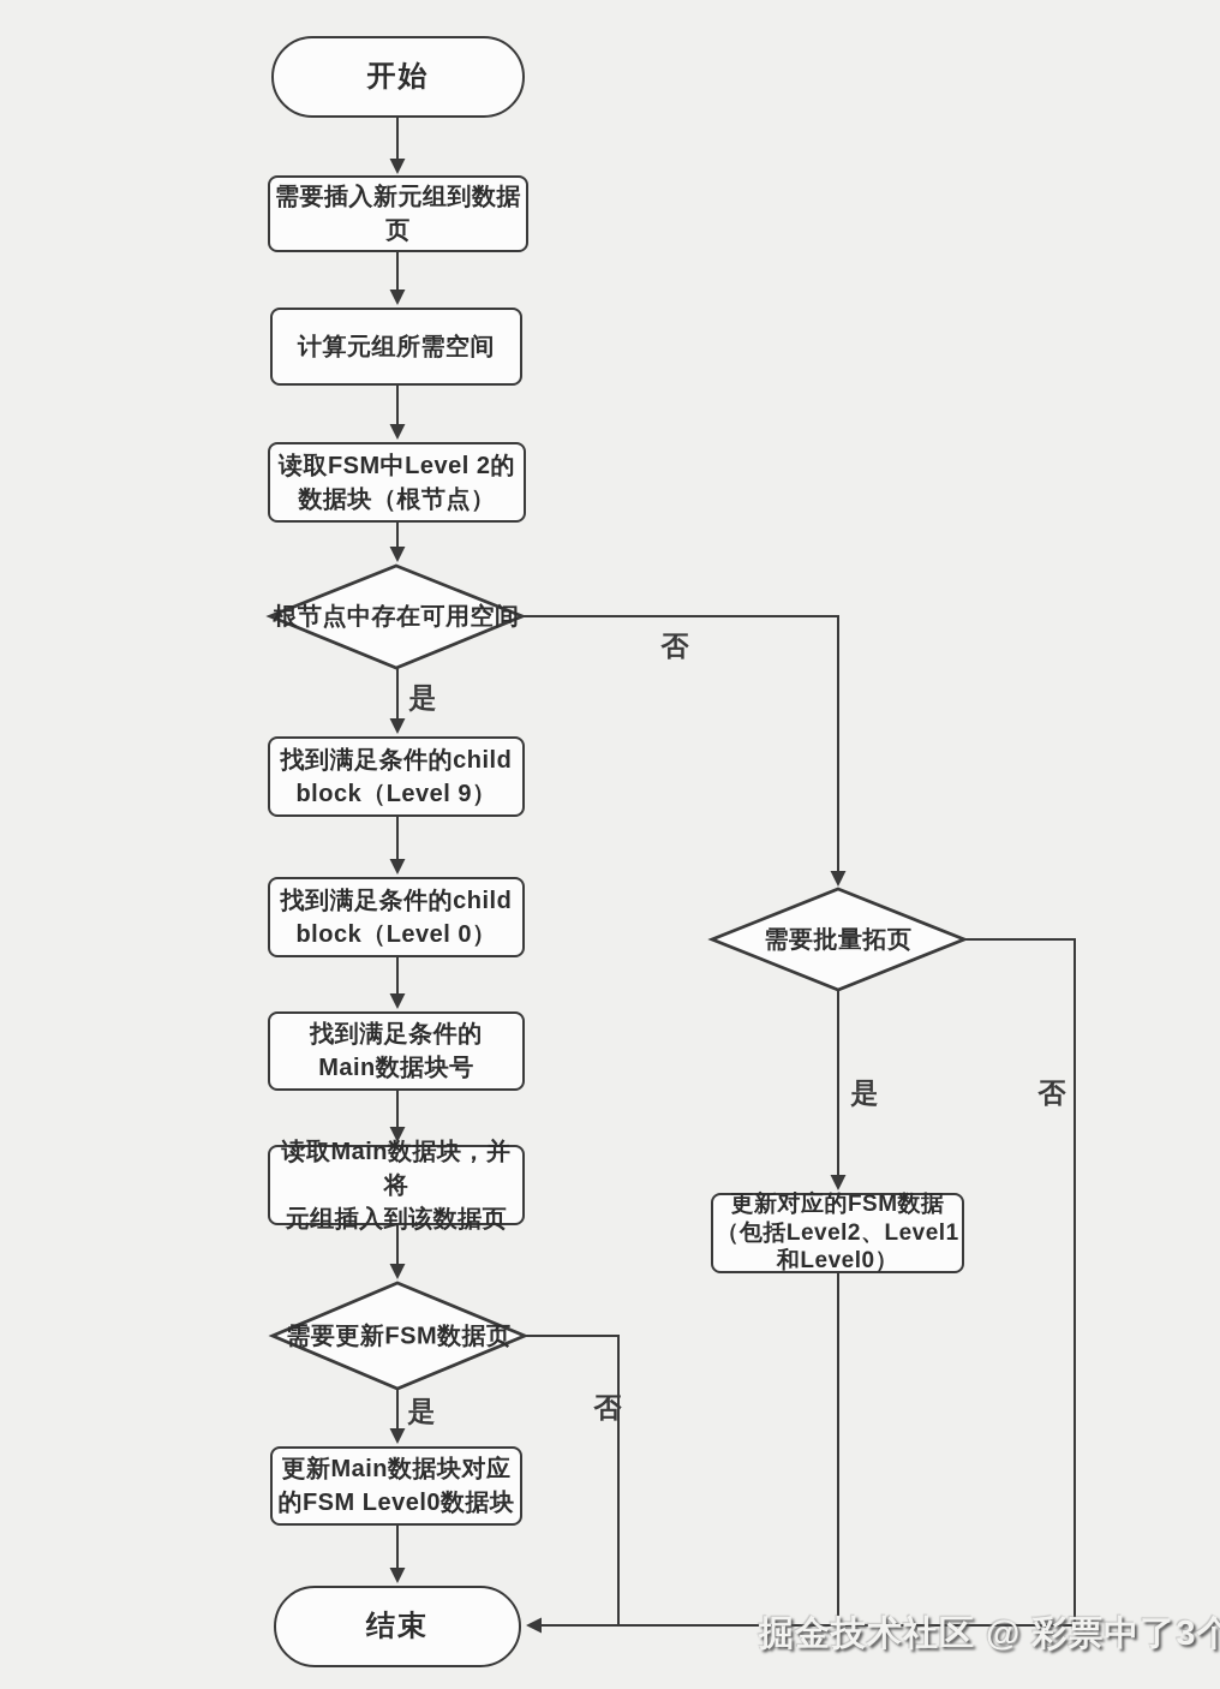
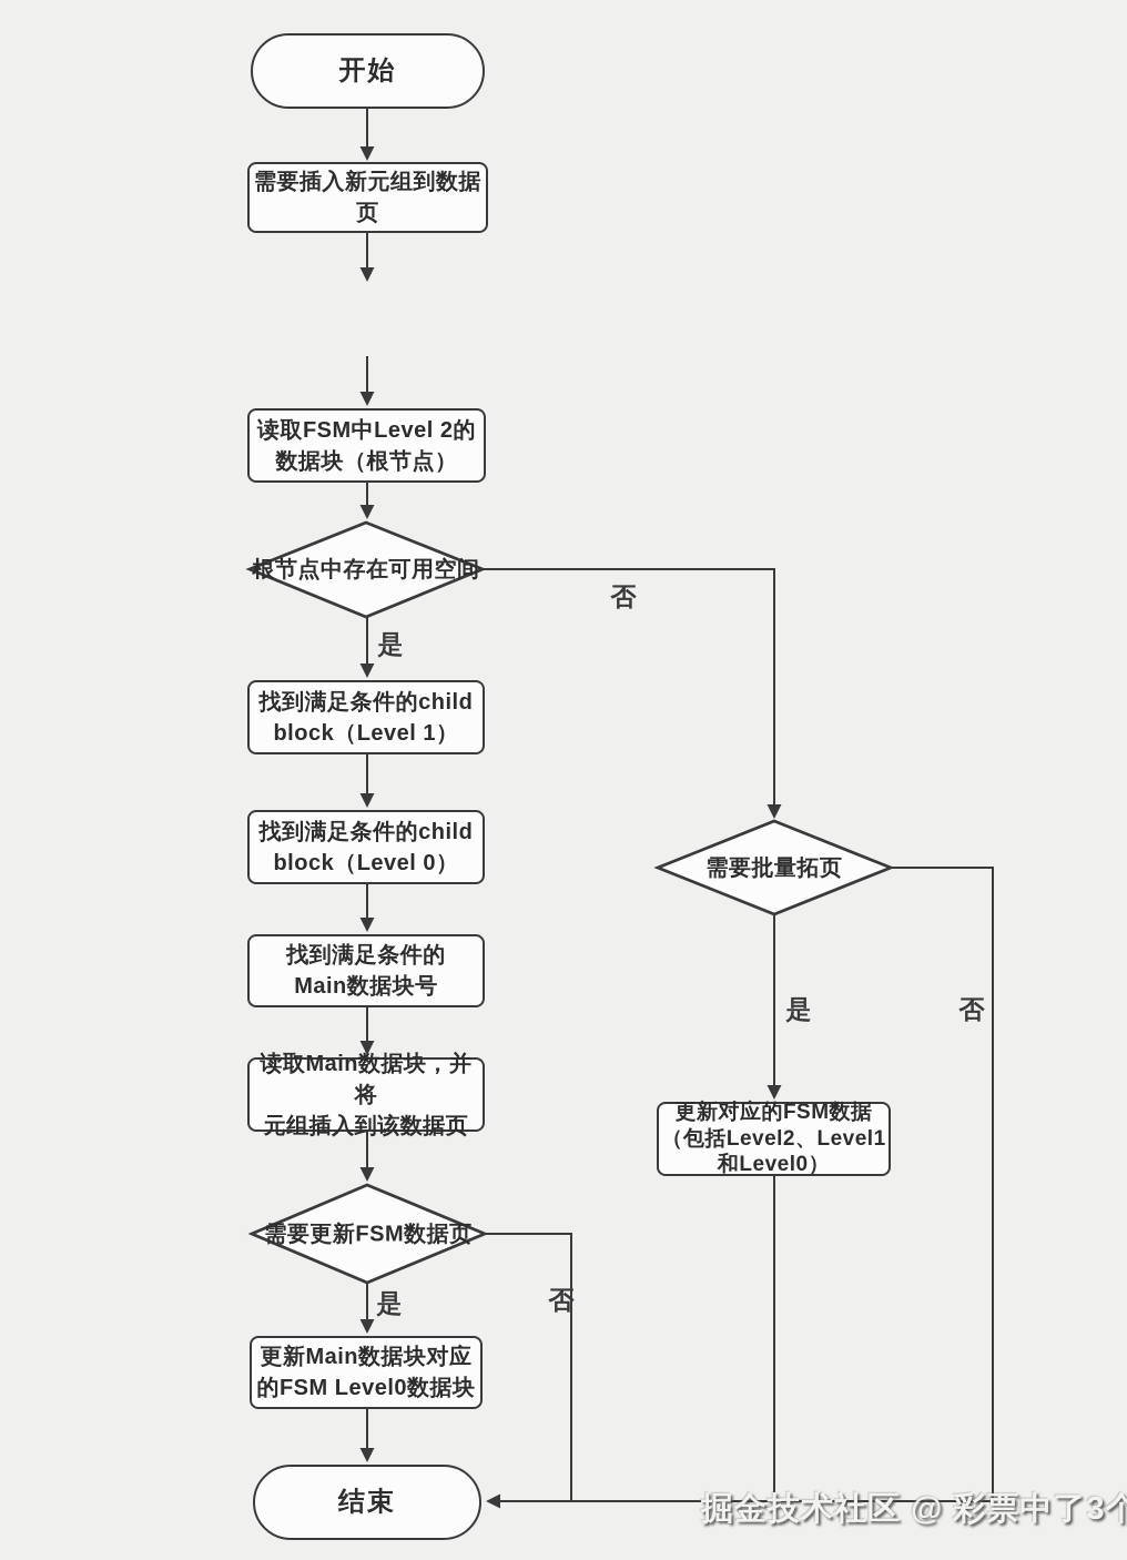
  开始
  需要插入新元组到数据页
- 计算元组所需空间
  读取FSM中Level 2的
  数据块（根节点）
  根节点中存在可用空间
  找到满足条件的child
- block（Level 9）
+ block（Level 1）
  找到满足条件的child
  block（Level 0）
  找到满足条件的
  Main数据块号
  读取Main数据块，并将
  元组插入到该数据页
  需要更新FSM数据页
  更新Main数据块对应
  的FSM Level0数据块
  结束
  需要批量拓页
  更新对应的FSM数据
  （包括Level2、Level1
  和Level0）
  是
  否
  是
  否
  是
  否
  掘金技术社区 @ 彩票中了3个
